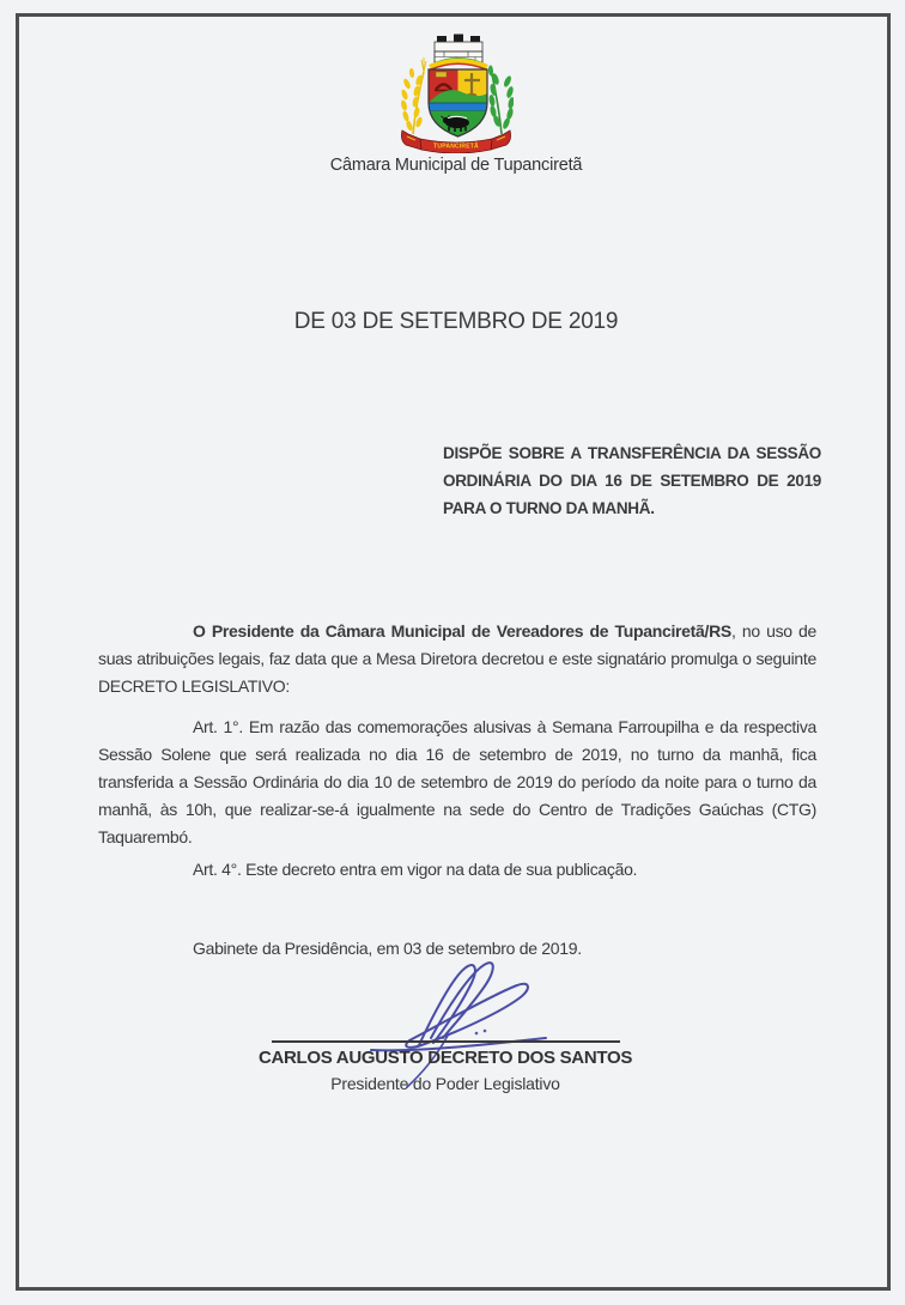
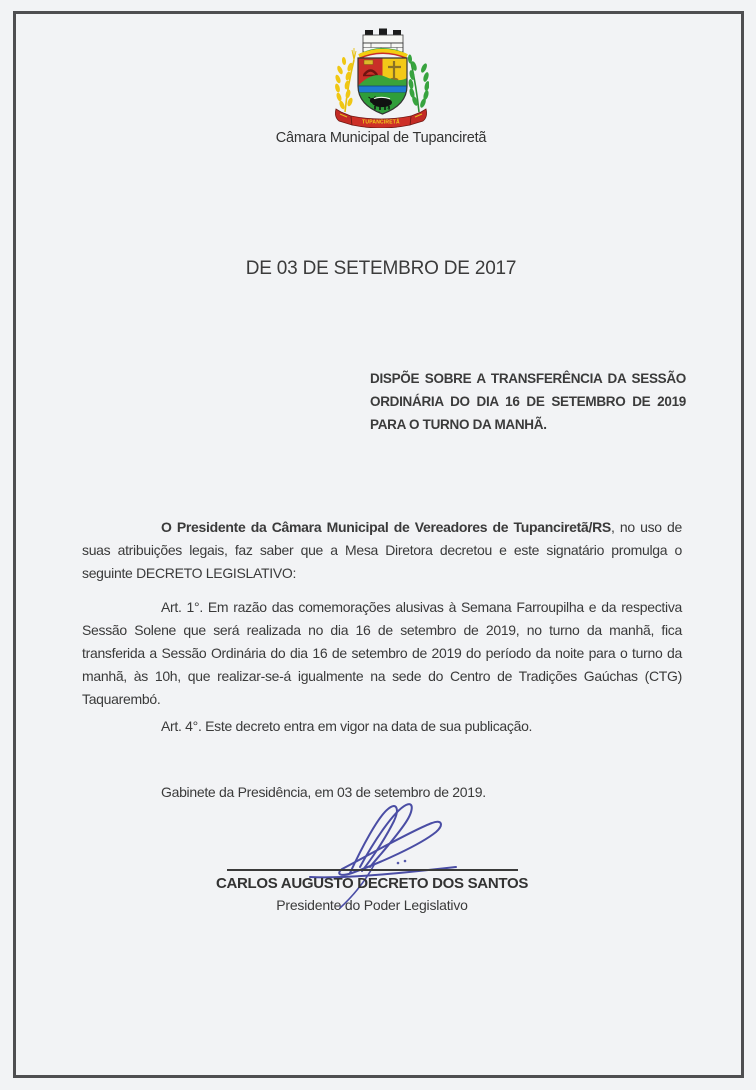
  Câmara Municipal de Tupanciretã
- DE 03 DE SETEMBRO DE 2019
+ DE 03 DE SETEMBRO DE 2017
  DISPÕE SOBRE A TRANSFERÊNCIA DA SESSÃO ORDINÁRIA DO DIA 16 DE SETEMBRO DE 2019 PARA O TURNO DA MANHÃ.
- O Presidente da Câmara Municipal de Vereadores de Tupanciretã/RS, no uso de suas atribuições legais, faz data que a Mesa Diretora decretou e este signatário promulga o seguinte DECRETO LEGISLATIVO:
+ O Presidente da Câmara Municipal de Vereadores de Tupanciretã/RS, no uso de suas atribuições legais, faz saber que a Mesa Diretora decretou e este signatário promulga o seguinte DECRETO LEGISLATIVO:
- Art. 1°. Em razão das comemorações alusivas à Semana Farroupilha e da respectiva Sessão Solene que será realizada no dia 16 de setembro de 2019, no turno da manhã, fica transferida a Sessão Ordinária do dia 10 de setembro de 2019 do período da noite para o turno da manhã, às 10h, que realizar-se-á igualmente na sede do Centro de Tradições Gaúchas (CTG) Taquarembó.
+ Art. 1°. Em razão das comemorações alusivas à Semana Farroupilha e da respectiva Sessão Solene que será realizada no dia 16 de setembro de 2019, no turno da manhã, fica transferida a Sessão Ordinária do dia 16 de setembro de 2019 do período da noite para o turno da manhã, às 10h, que realizar-se-á igualmente na sede do Centro de Tradições Gaúchas (CTG) Taquarembó.
  Art. 4°. Este decreto entra em vigor na data de sua publicação.
  Gabinete da Presidência, em 03 de setembro de 2019.
  CARLOS AUGUSTO DECRETO DOS SANTOS
  Presidente do Poder Legislativo
